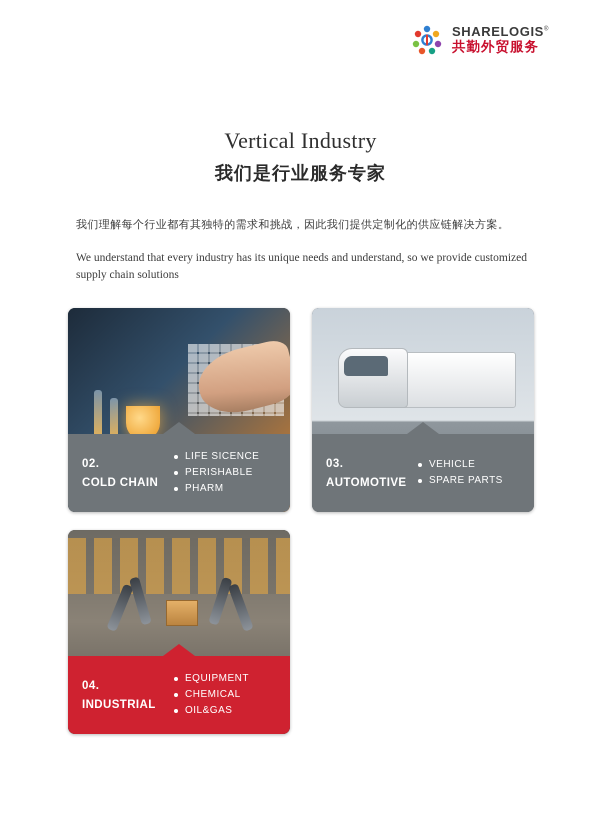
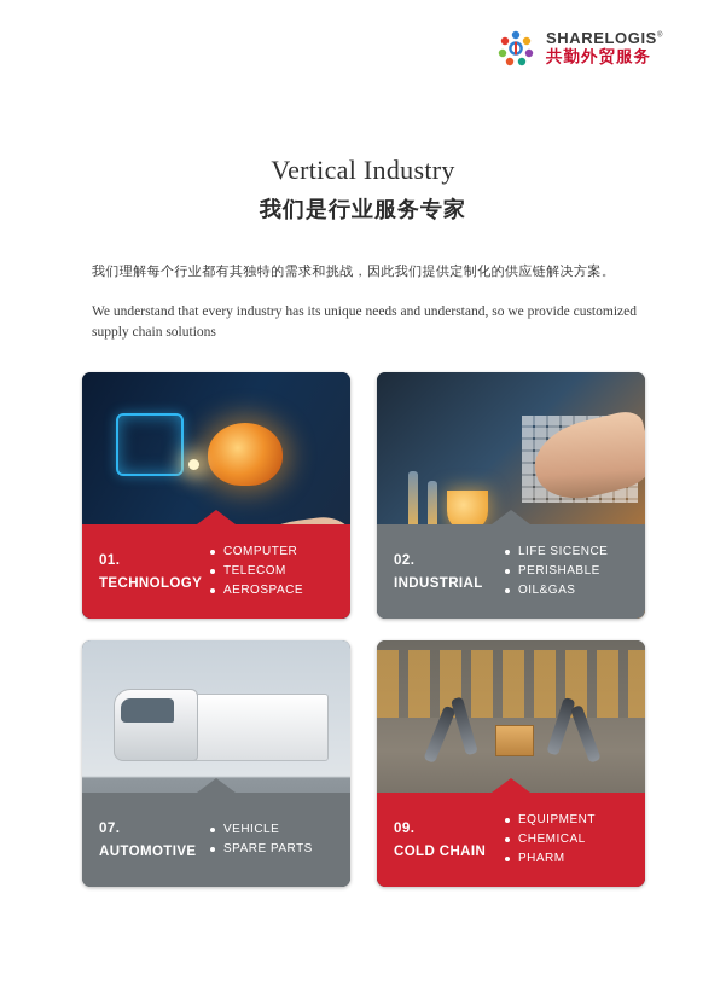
  SHARELOGIS
  共勤外贸服务
  Vertical Industry
  我们是行业服务专家
  我们理解每个行业都有其独特的需求和挑战，因此我们提供定制化的供应链解决方案。
  We understand that every industry has its unique needs and understand, so we provide customized supply chain solutions
+ 01.
+ TECHNOLOGY
+ COMPUTER
+ TELECOM
+ AEROSPACE
  02.
- COLD CHAIN
+ INDUSTRIAL
  LIFE SICENCE
  PERISHABLE
- PHARM
+ OIL&GAS
- 03.
+ 07.
  AUTOMOTIVE
  VEHICLE
  SPARE PARTS
- 04.
+ 09.
- INDUSTRIAL
+ COLD CHAIN
  EQUIPMENT
  CHEMICAL
- OIL&GAS
+ PHARM
